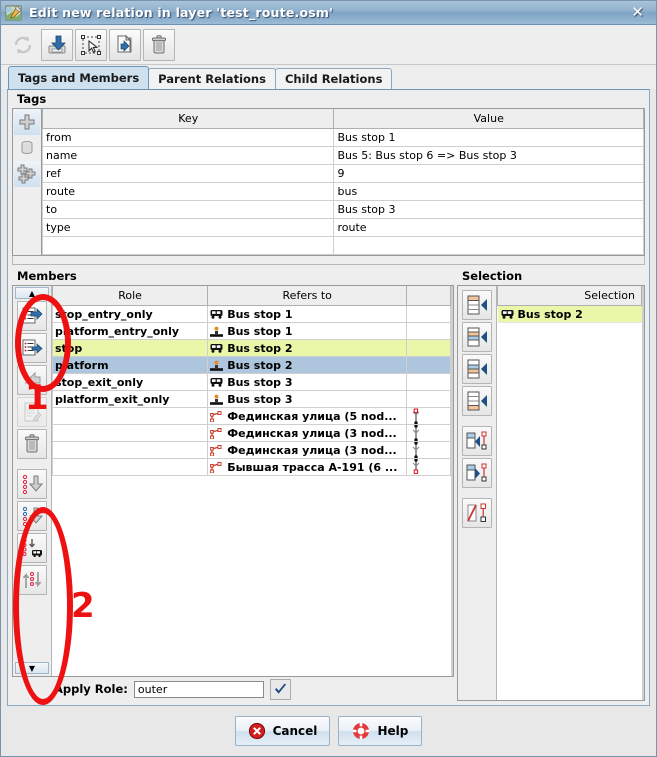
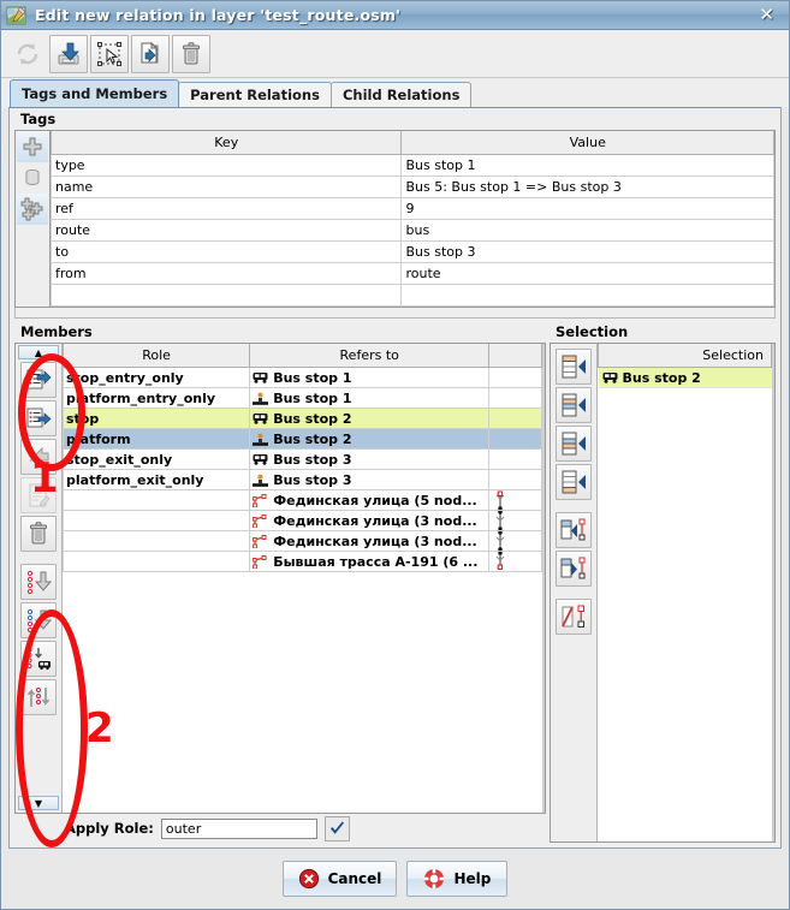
  Edit new relation in layer 'test_route.osm'
  ✕
  Tags and Members
  Parent Relations
  Child Relations
  Tags
  Key	Value
- from	Bus stop 1
+ type	Bus stop 1
- name	Bus 5: Bus stop 6 => Bus stop 3
+ name	Bus 5: Bus stop 1 => Bus stop 3
  ref	9
  route	bus
  to	Bus stop 3
- type	route
+ from	route
  Members
  ▲
  ▼
  Role	Refers to
  stop_entry_only	Bus stop 1
  platform_entry_only	Bus stop 1
  stop	Bus stop 2
  platform	Bus stop 2
  stop_exit_only	Bus stop 3
  platform_exit_only	Bus stop 3
  	Фединская улица (5 nod...
  	Фединская улица (3 nod...
  	Фединская улица (3 nod...
  	Бывшая трасса А-191 (6 ...
  Apply Role:
  outer
  Selection
  Selection
  Bus stop 2
  Cancel
  Help
  1
  2
